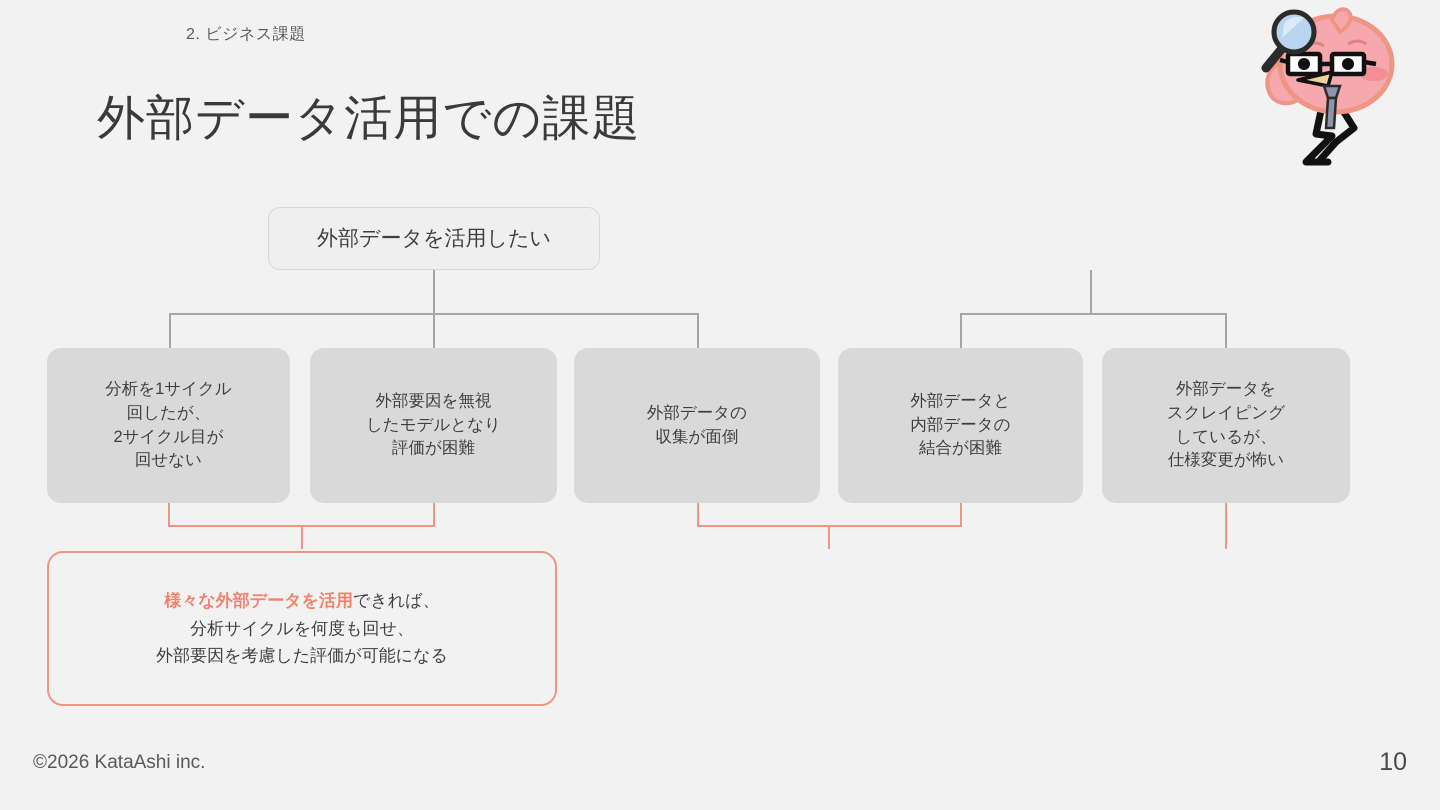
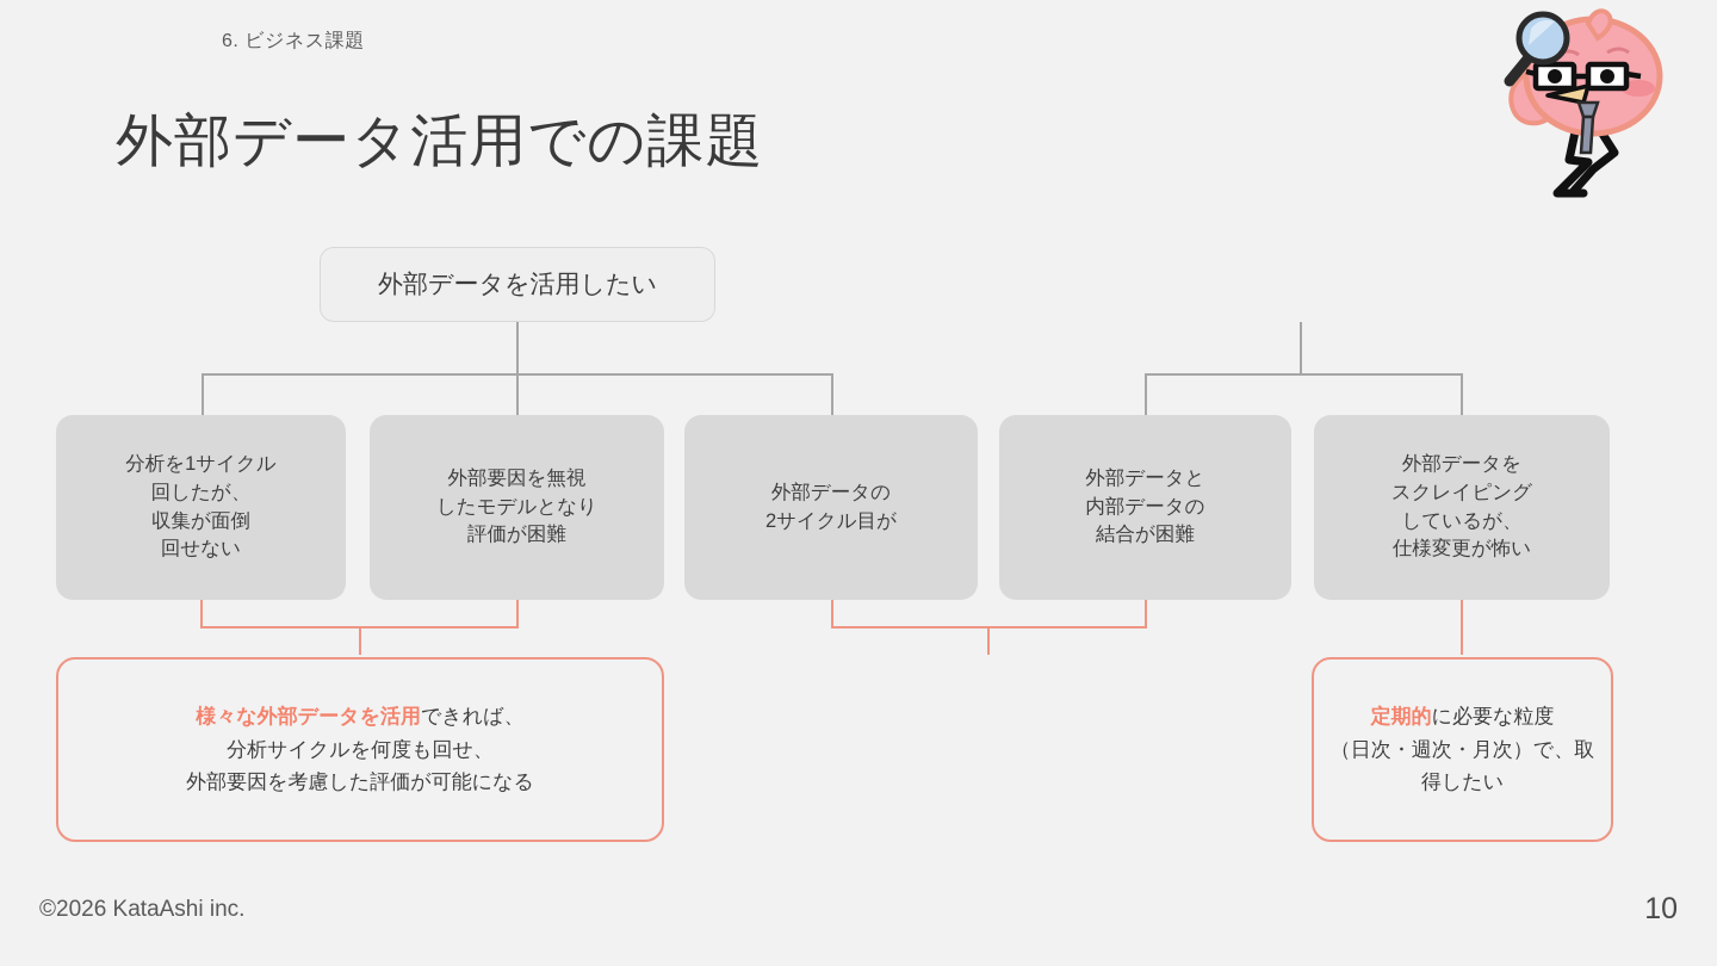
- 2. ビジネス課題
+ 6. ビジネス課題
  外部データ活用での課題
  外部データを活用したい
  分析を1サイクル
  回したが、
- 2サイクル目が
+ 収集が面倒
  回せない
  外部要因を無視
  したモデルとなり
  評価が困難
  外部データの
- 収集が面倒
+ 2サイクル目が
  外部データと
  内部データの
  結合が困難
  外部データを
  スクレイピング
  しているが、
  仕様変更が怖い
  様々な外部データを活用できれば、
  分析サイクルを何度も回せ、
  外部要因を考慮した評価が可能になる
+ 定期的に必要な粒度
+ （日次・週次・月次）で、取
+ 得したい
  ©2026 KataAshi inc.
  10
